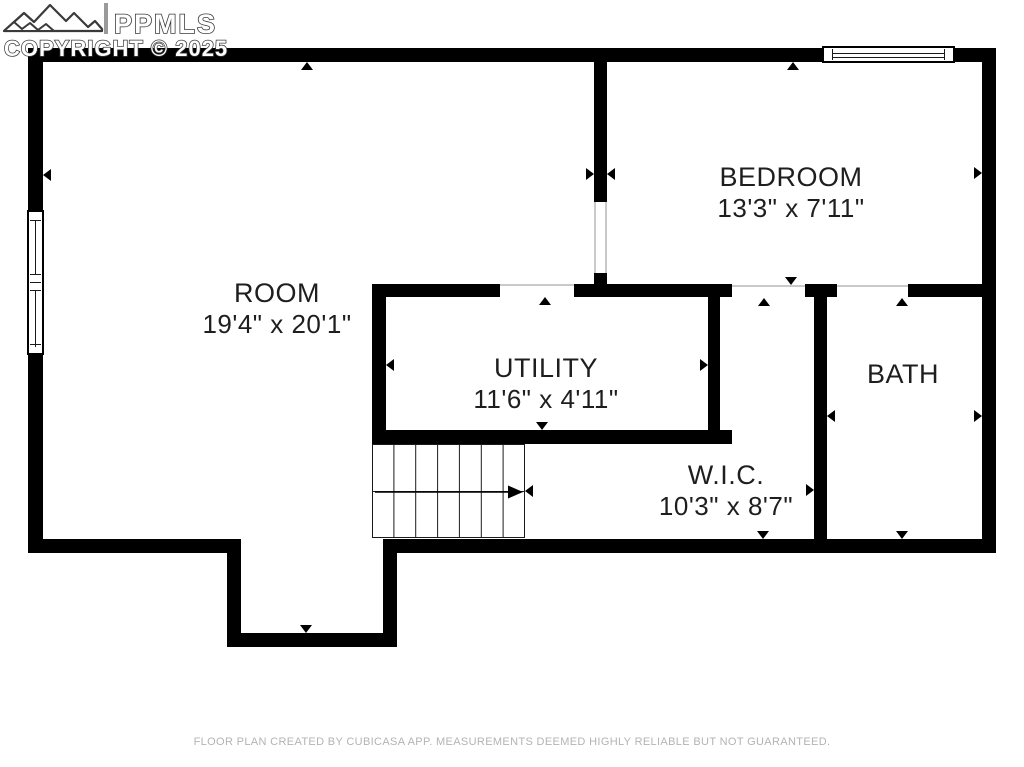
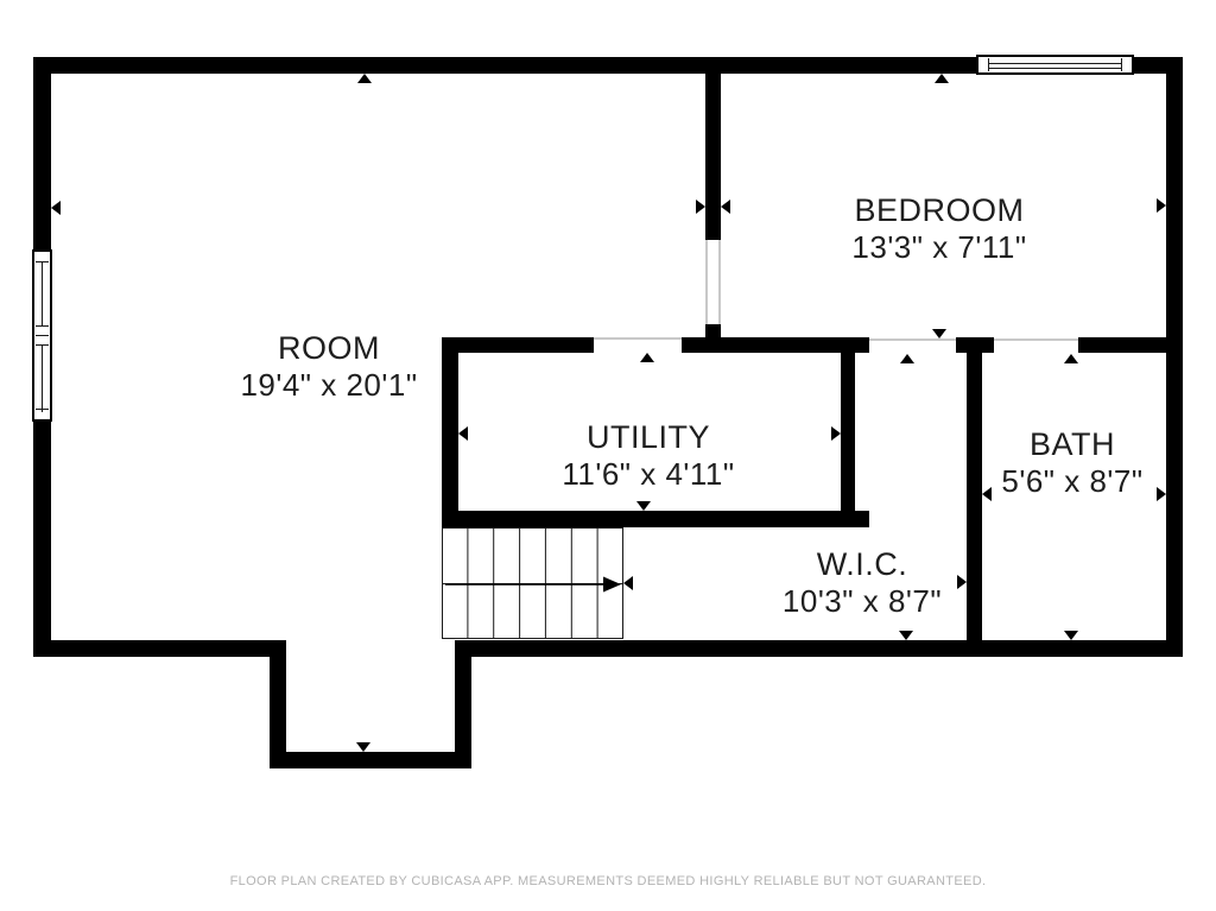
  ROOM
  19'4" x 20'1"
  BEDROOM
  13'3" x 7'11"
  UTILITY
  11'6" x 4'11"
  BATH
+ 5'6" x 8'7"
  W.I.C.
  10'3" x 8'7"
- PPMLS
- COPYRIGHT © 2025
  FLOOR PLAN CREATED BY CUBICASA APP. MEASUREMENTS DEEMED HIGHLY RELIABLE BUT NOT GUARANTEED.
